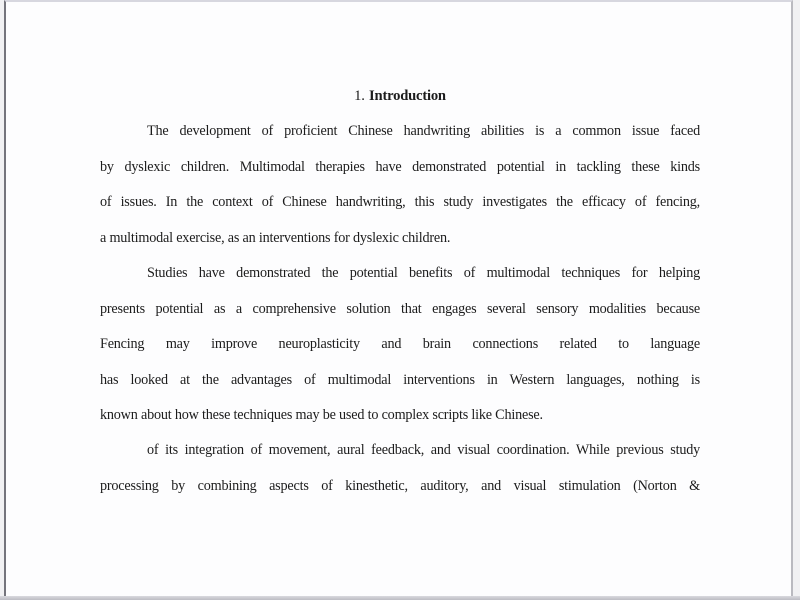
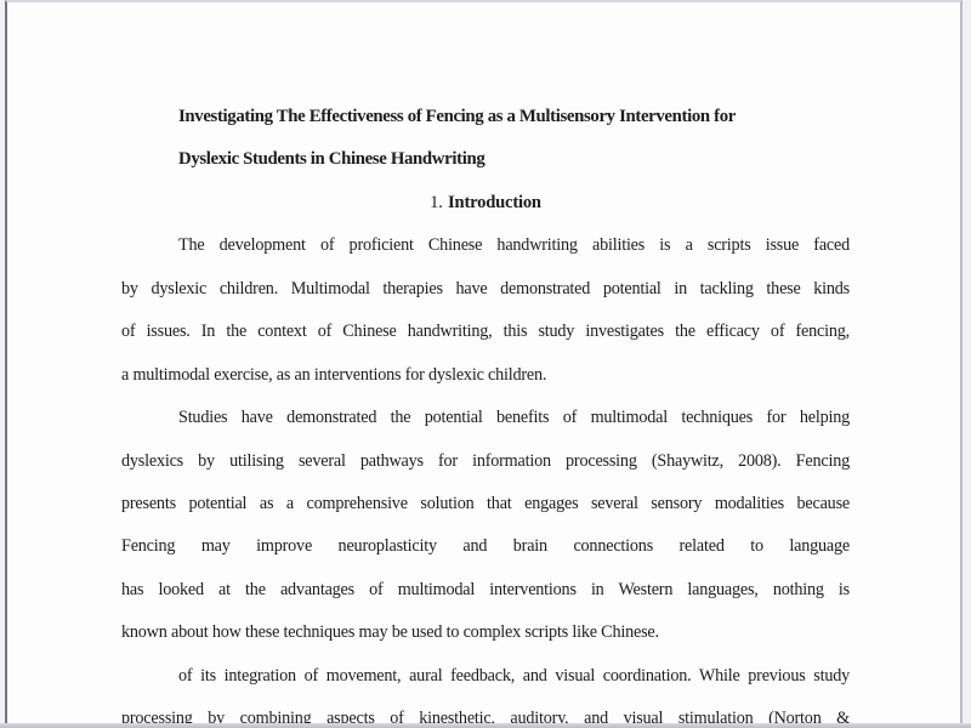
+ Investigating The Effectiveness of Fencing as a Multisensory Intervention for
+ Dyslexic Students in Chinese Handwriting
  1. Introduction
- The development of proficient Chinese handwriting abilities is a common issue faced
+ The development of proficient Chinese handwriting abilities is a scripts issue faced
  by dyslexic children. Multimodal therapies have demonstrated potential in tackling these kinds
  of issues. In the context of Chinese handwriting, this study investigates the efficacy of fencing,
  a multimodal exercise, as an interventions for dyslexic children.
  Studies have demonstrated the potential benefits of multimodal techniques for helping
+ dyslexics by utilising several pathways for information processing (Shaywitz, 2008). Fencing
  presents potential as a comprehensive solution that engages several sensory modalities because
  Fencing may improve neuroplasticity and brain connections related to language
  has looked at the advantages of multimodal interventions in Western languages, nothing is
  known about how these techniques may be used to complex scripts like Chinese.
  of its integration of movement, aural feedback, and visual coordination. While previous study
  processing by combining aspects of kinesthetic, auditory, and visual stimulation (Norton &
